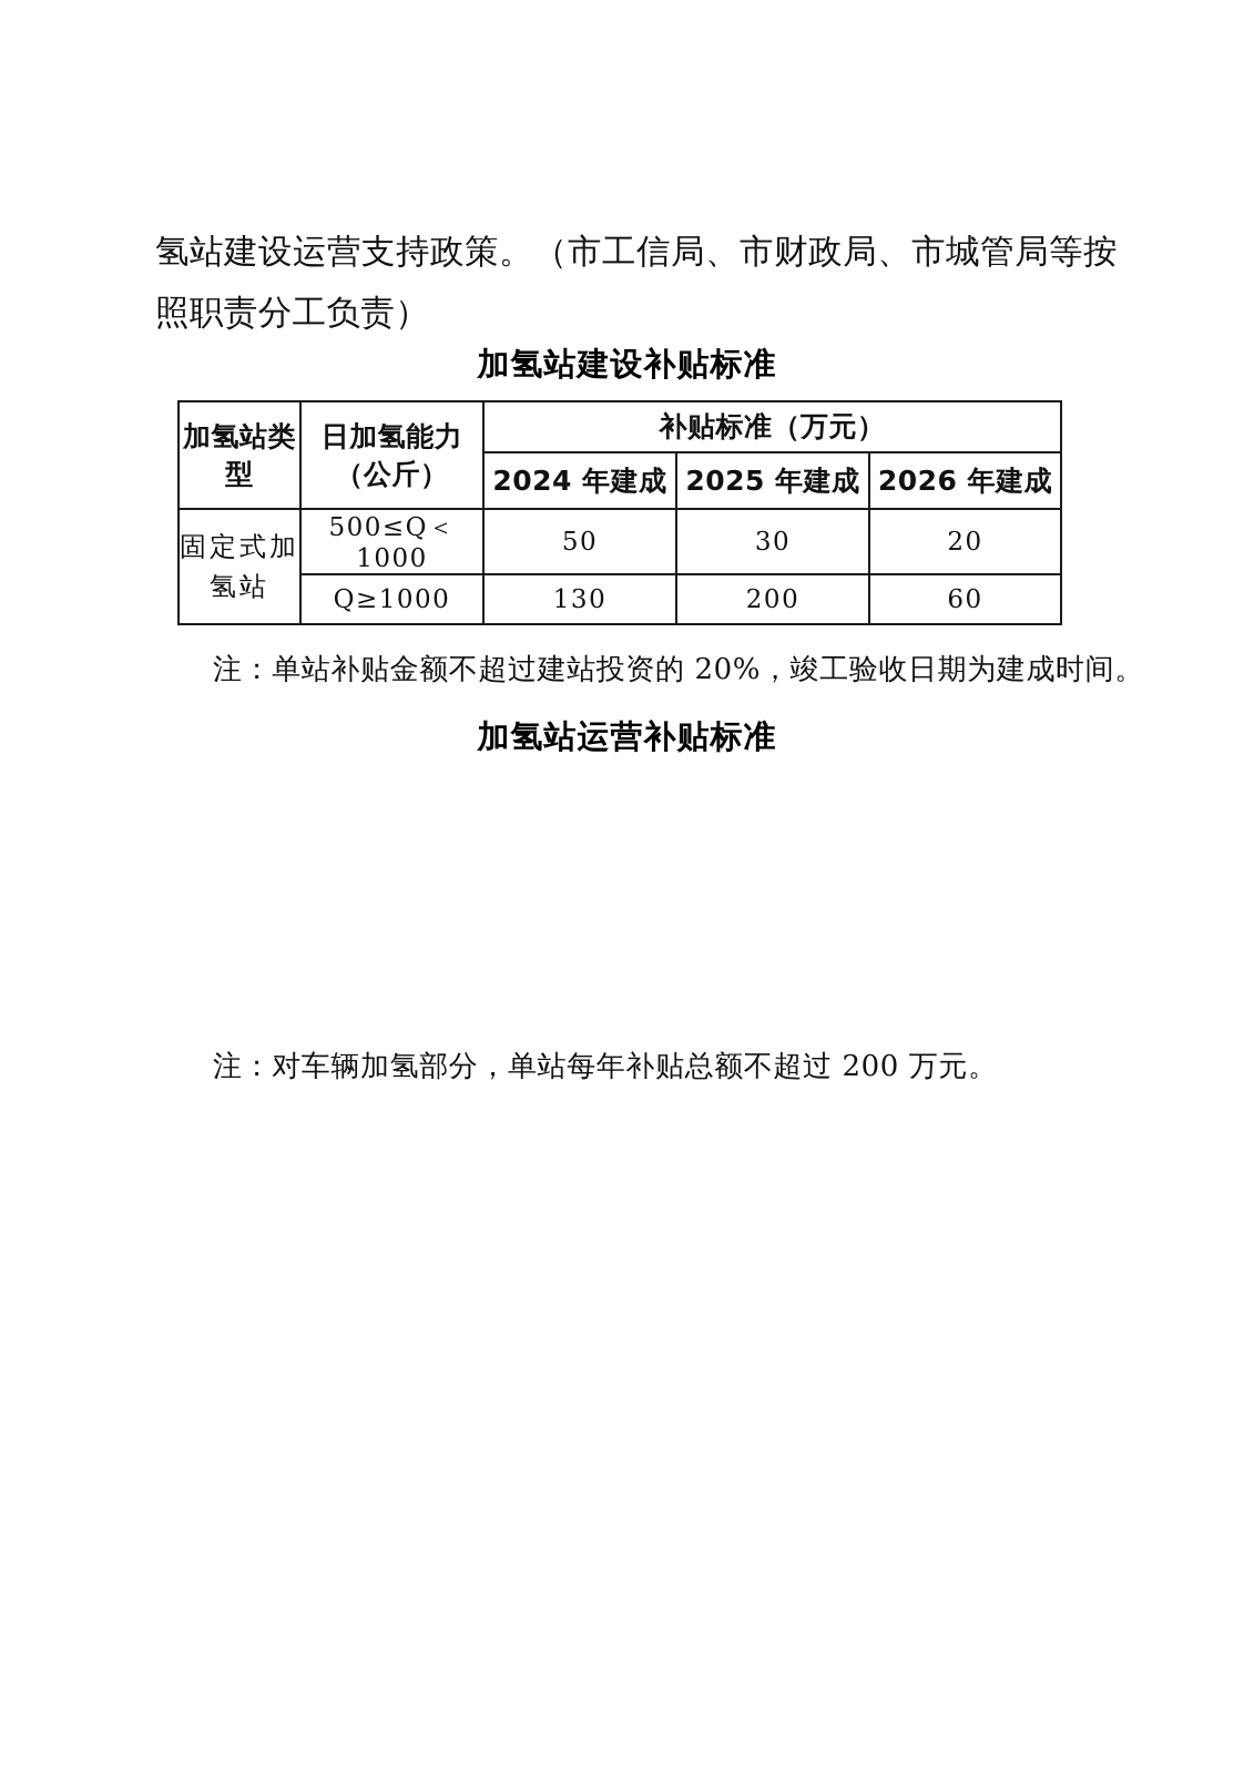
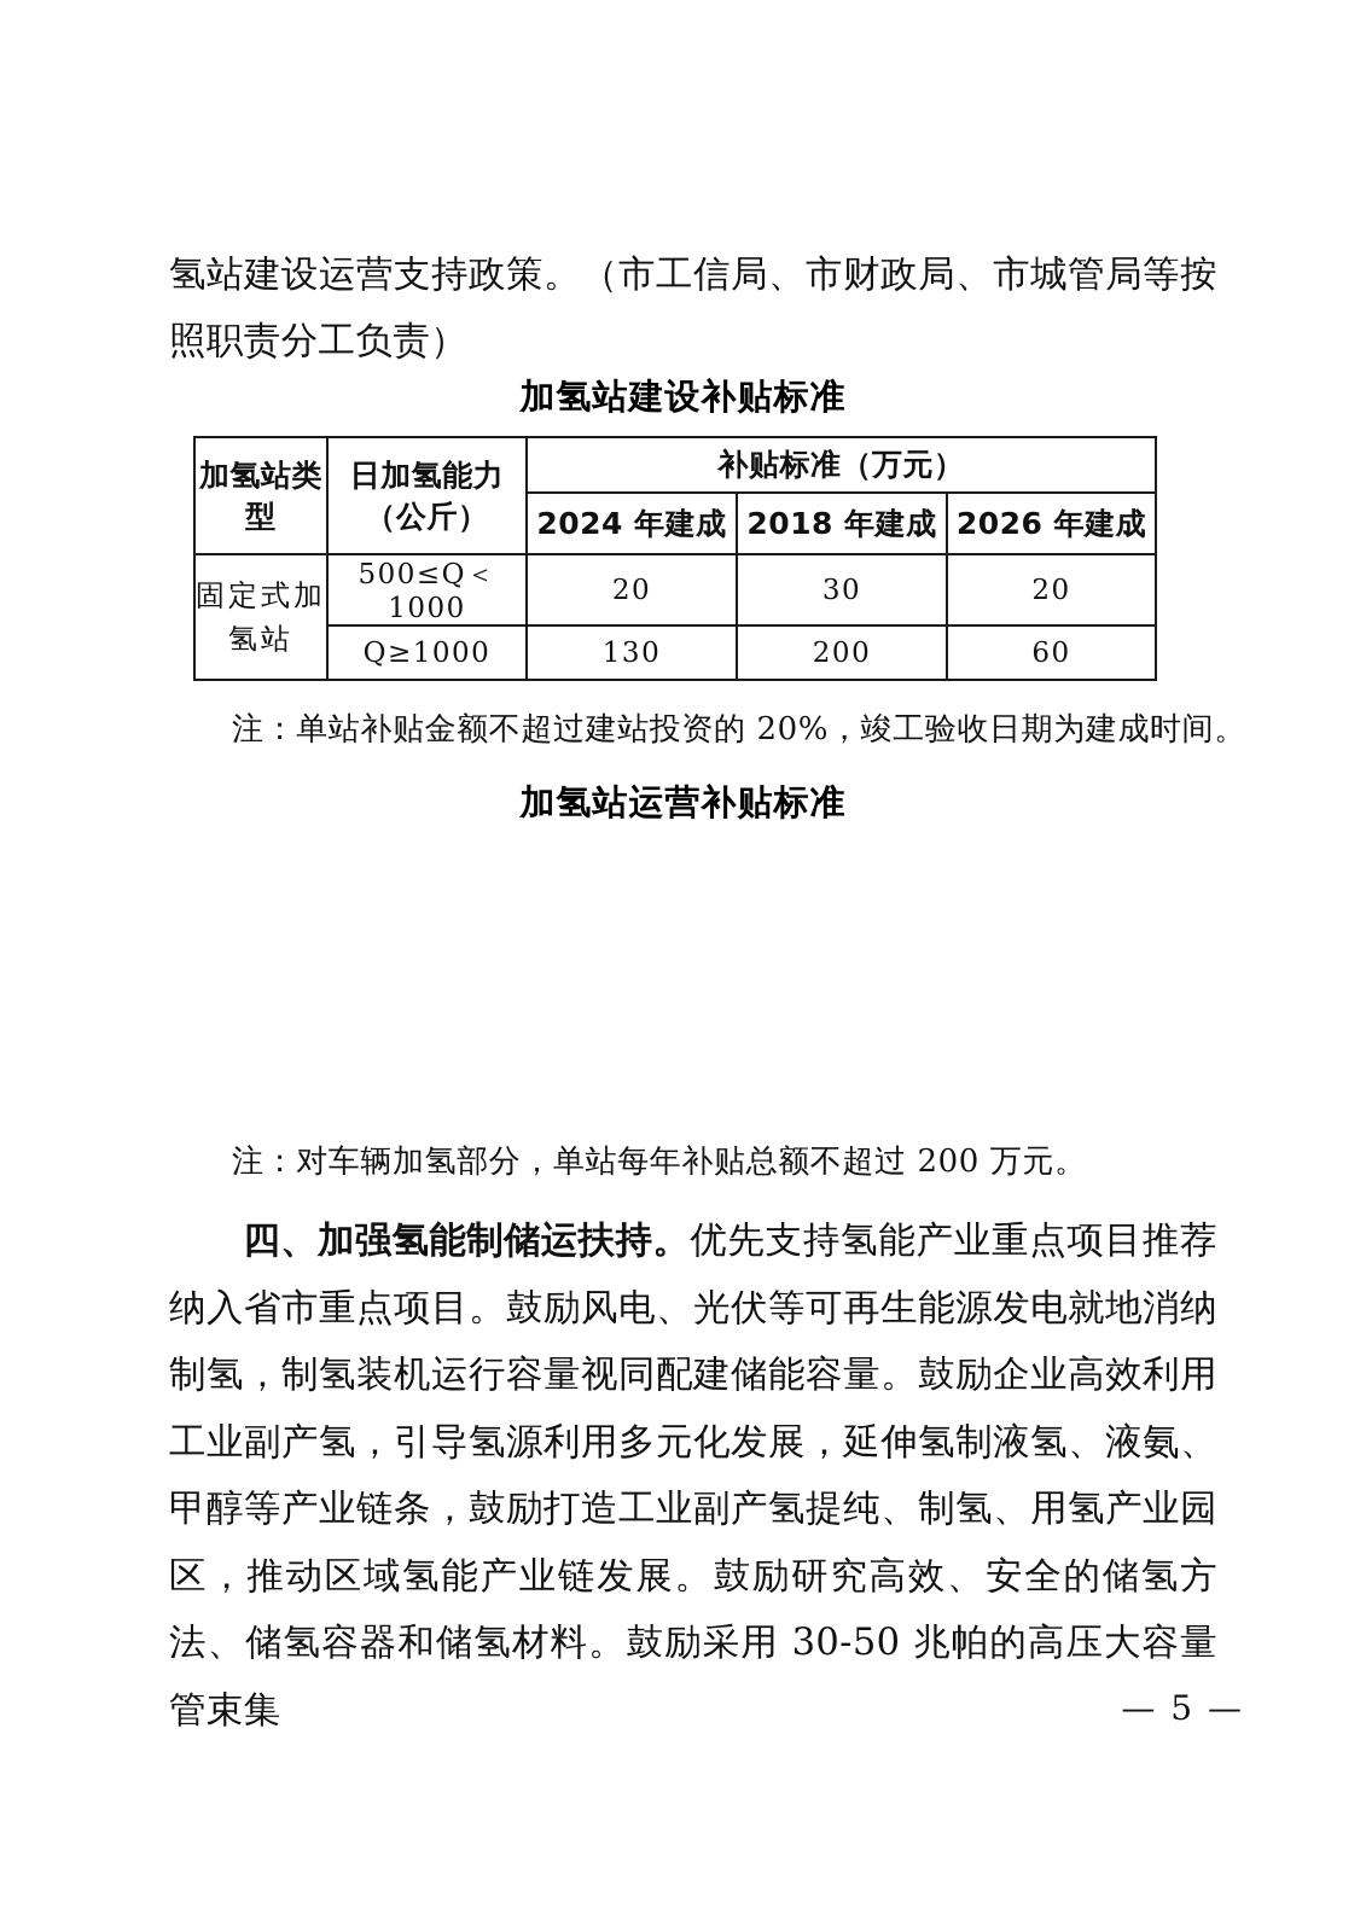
  氢站建设运营支持政策。（市工信局、市财政局、市城管局等按照职责分工负责）
  加氢站建设补贴标准
  加氢站类型	日加氢能力（公斤）	补贴标准（万元）
- 2024 年建成	2025 年建成	2026 年建成
+ 2024 年建成	2018 年建成	2026 年建成
- 固定式加氢站	500≤Q＜1000	50	30	20
+ 固定式加氢站	500≤Q＜1000	20	30	20
  Q≥1000	130	200	60
  注：单站补贴金额不超过建站投资的 20%，竣工验收日期为建成时间。
  加氢站运营补贴标准
  注：对车辆加氢部分，单站每年补贴总额不超过 200 万元。
+ 四、加强氢能制储运扶持。优先支持氢能产业重点项目推荐纳入省市重点项目。鼓励风电、光伏等可再生能源发电就地消纳制氢，制氢装机运行容量视同配建储能容量。鼓励企业高效利用工业副产氢，引导氢源利用多元化发展，延伸氢制液氢、液氨、甲醇等产业链条，鼓励打造工业副产氢提纯、制氢、用氢产业园区，推动区域氢能产业链发展。鼓励研究高效、安全的储氢方法、储氢容器和储氢材料。鼓励采用 30-50 兆帕的高压大容量管束集
+ — 5 —
